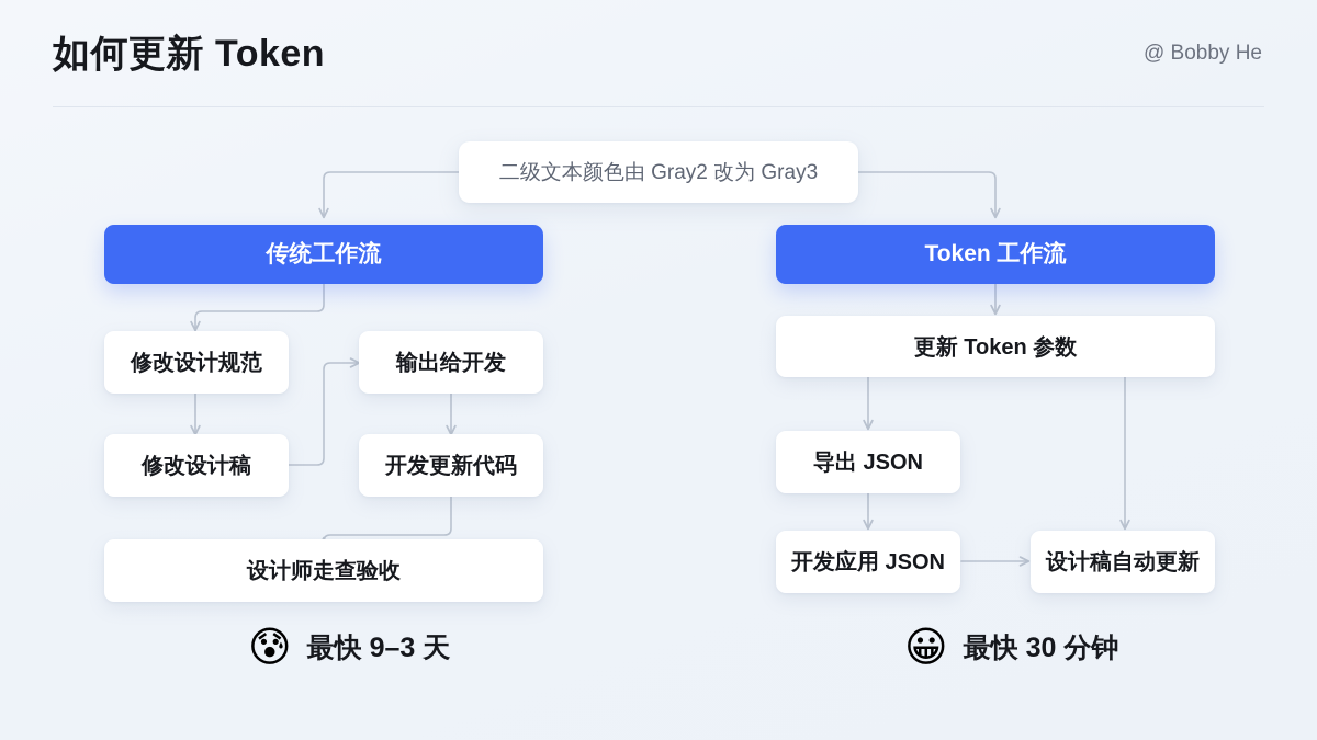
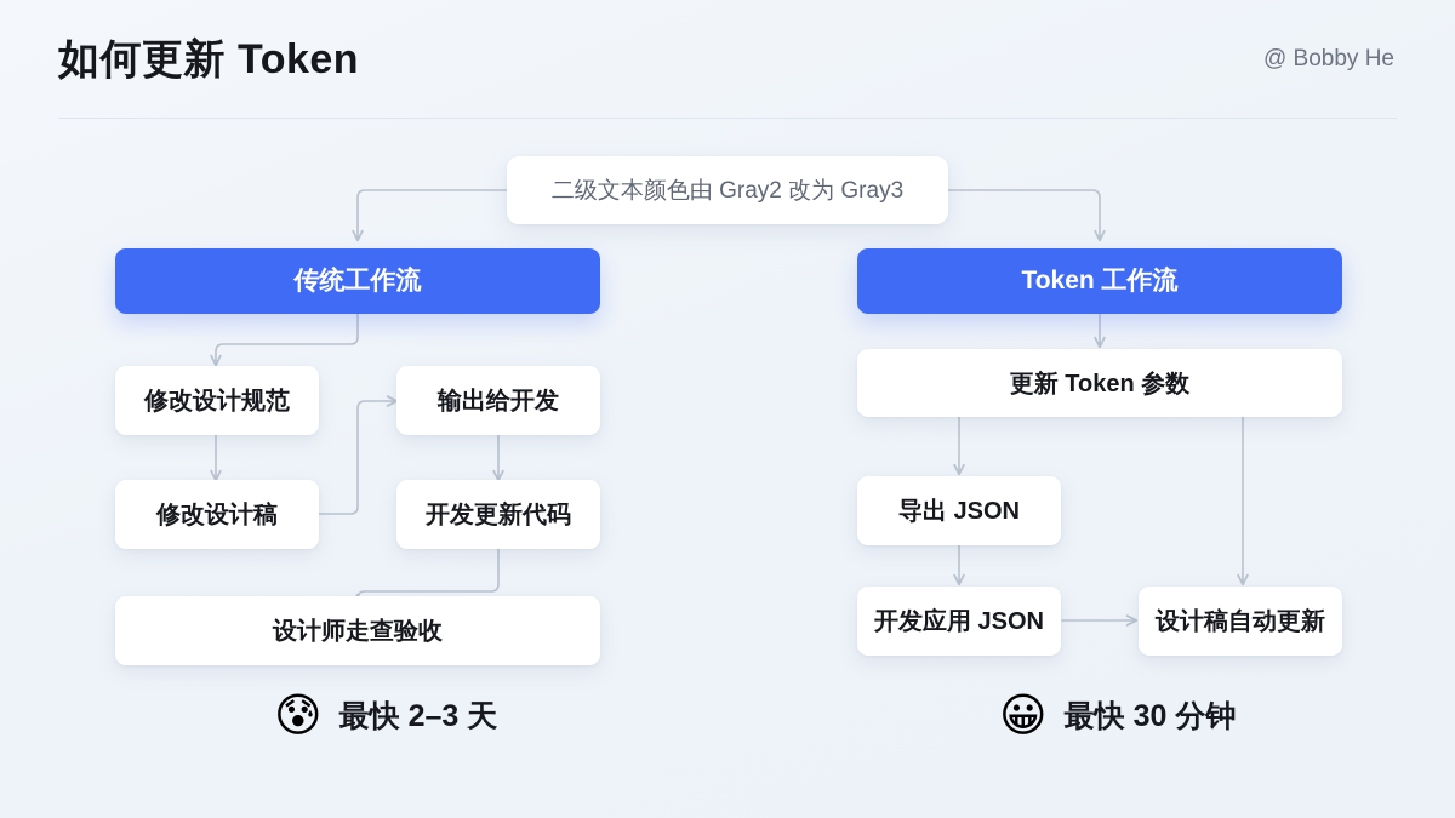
  如何更新 Token
  @ Bobby He
  二级文本颜色由 Gray2 改为 Gray3
  传统工作流
  修改设计规范
  修改设计稿
  输出给开发
  开发更新代码
  设计师走查验收
  Token 工作流
  更新 Token 参数
  导出 JSON
  开发应用 JSON
  设计稿自动更新
  😰
- 最快 9–3 天
+ 最快 2–3 天
  😀
  最快 30 分钟
